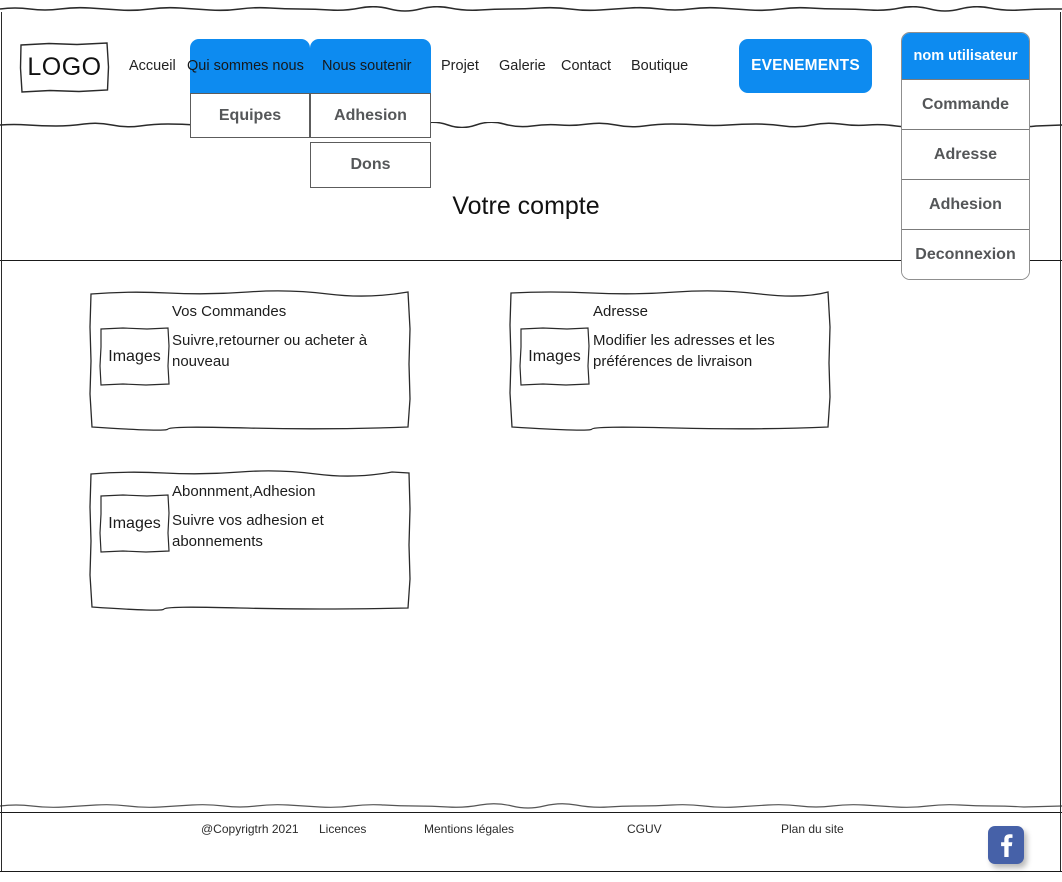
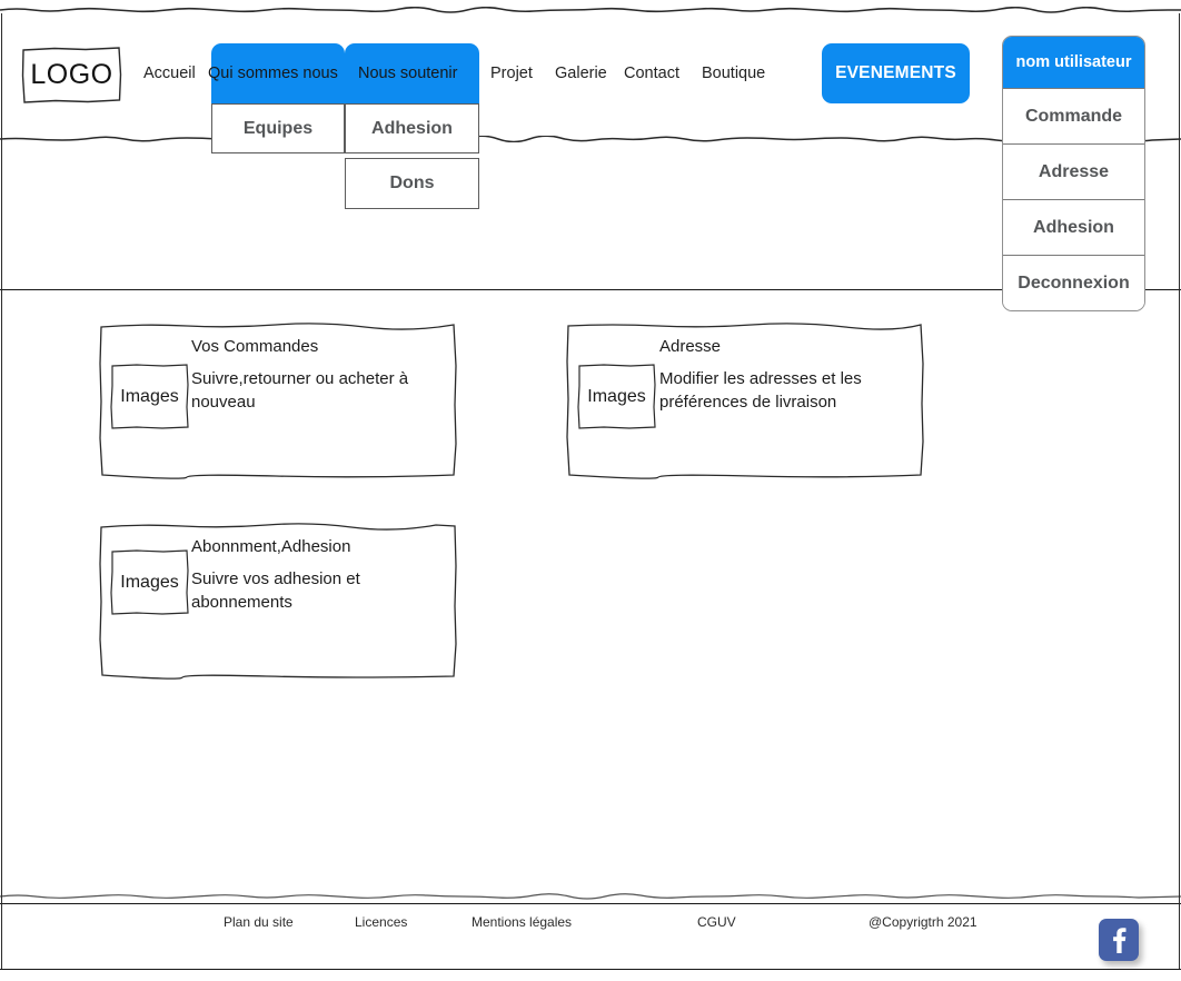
  LOGO
  Accueil
  Qui sommes nous
  Nous soutenir
  Projet
  Galerie
  Contact
  Boutique
  Equipes
  Adhesion
  Dons
  EVENEMENTS
  nom utilisateur
  Commande
  Adresse
  Adhesion
  Deconnexion
- Votre compte
  Images
  Vos Commandes
  Suivre,retourner ou acheter à nouveau
  Images
  Adresse
  Modifier les adresses et les préférences de livraison
  Images
  Abonnment,Adhesion
  Suivre vos adhesion et abonnements
- @Copyrigtrh 2021
+ Plan du site
  Licences
  Mentions légales
  CGUV
- Plan du site
+ @Copyrigtrh 2021
